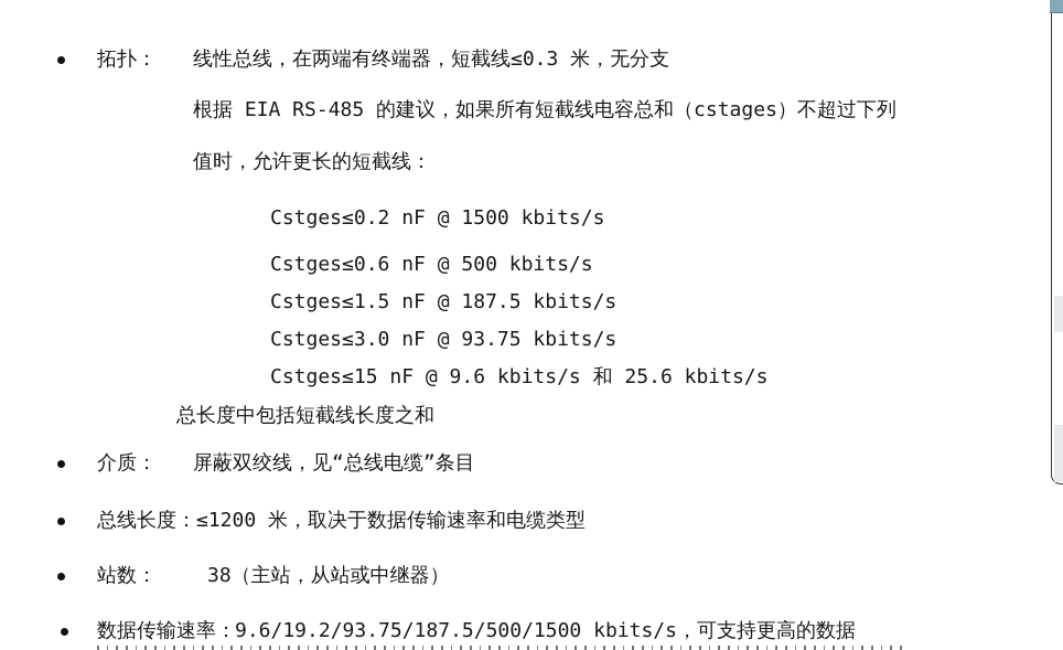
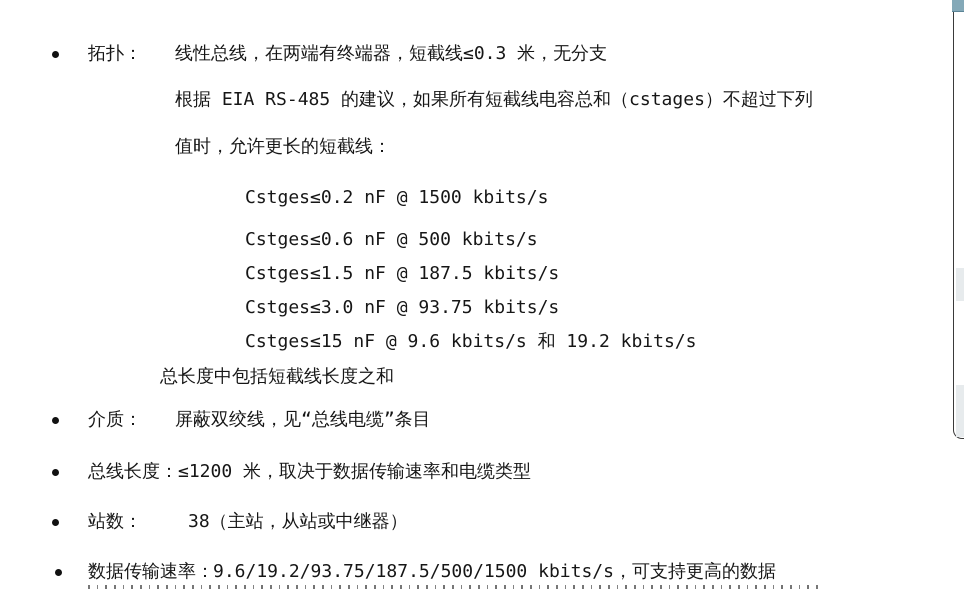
  拓扑：
  线性总线，在两端有终端器，短截线≤0.3 米，无分支
  根据 EIA RS-485 的建议，如果所有短截线电容总和（cstages）不超过下列
  值时，允许更长的短截线：
  Cstges≤0.2 nF @ 1500 kbits/s
  Cstges≤0.6 nF @ 500 kbits/s
  Cstges≤1.5 nF @ 187.5 kbits/s
  Cstges≤3.0 nF @ 93.75 kbits/s
- Cstges≤15 nF @ 9.6 kbits/s 和 25.6 kbits/s
+ Cstges≤15 nF @ 9.6 kbits/s 和 19.2 kbits/s
  总长度中包括短截线长度之和
  介质：
  屏蔽双绞线，见“总线电缆”条目
  总线长度：
  ≤1200 米，取决于数据传输速率和电缆类型
  站数：
  38（主站，从站或中继器）
  数据传输速率：
  9.6/19.2/93.75/187.5/500/1500 kbits/s，可支持更高的数据
